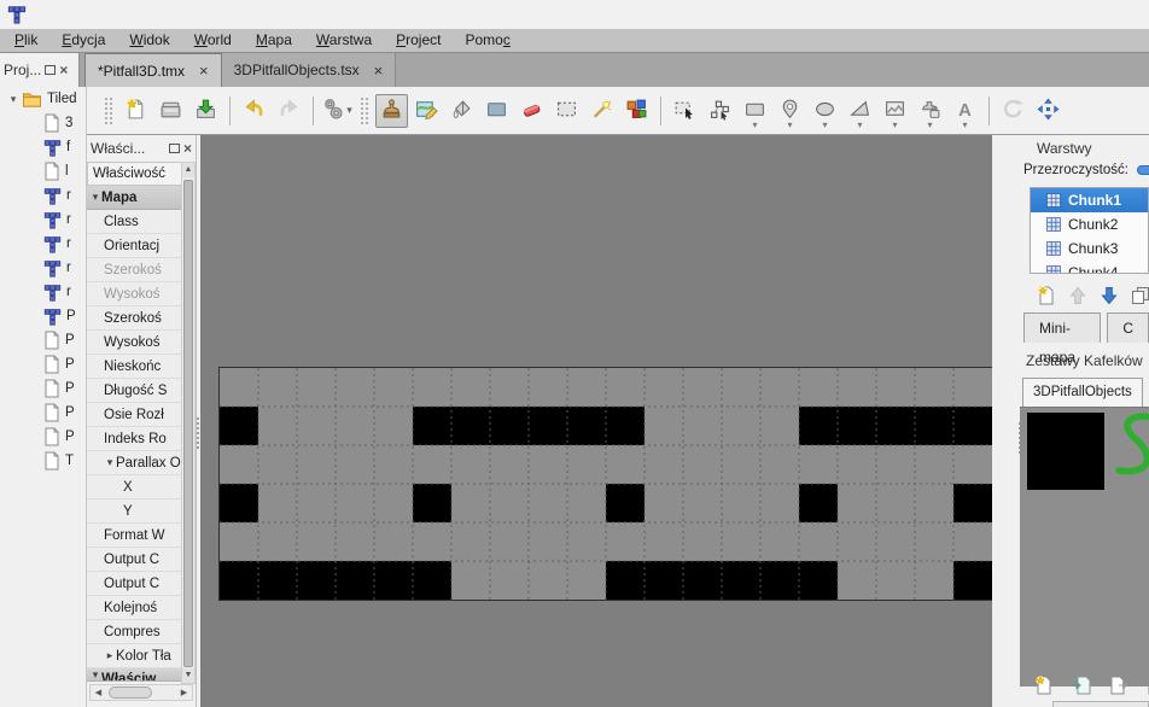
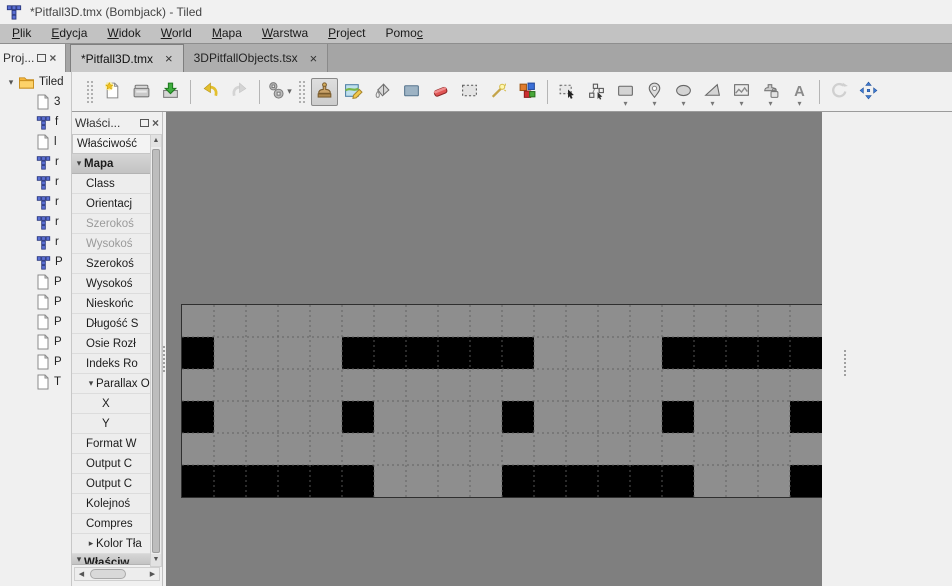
+ *Pitfall3D.tmx (Bombjack) - Tiled
  Plik
  Edycja
  Widok
  World
  Mapa
  Warstwa
  Project
  Pomoc
  Proj...
  ×
  *Pitfall3D.tmx
  ×
  3DPitfallObjects.tsx
  ×
  ▾
  ▾
  ▾
  ▾
  ▾
  ▾
  ▾
  A
  ▾
  ▾
  Tiled
  3
  f
  l
  r
  r
  r
  r
  r
  P
  P
  P
  P
  P
  P
  T
  Właści...
  ×
  Właściwość
  ▾
  Mapa
  Class
  Orientacj
  Szerokoś
  Wysokoś
  Szerokoś
  Wysokoś
  Nieskońc
  Długość S
  Osie Rozł
  Indeks Ro
  ▾
  Parallax O
  X
  Y
  Format W
  Output C
  Output C
  Kolejnoś
  Compres
  ▸
  Kolor Tła
  ▾
  Właściw
- Warstwy
- Przezroczystość:
- Chunk1
- Chunk2
- Chunk3
- Mini-mapa
- C
- Zestawy Kafelków
- 3DPitfallObjects
